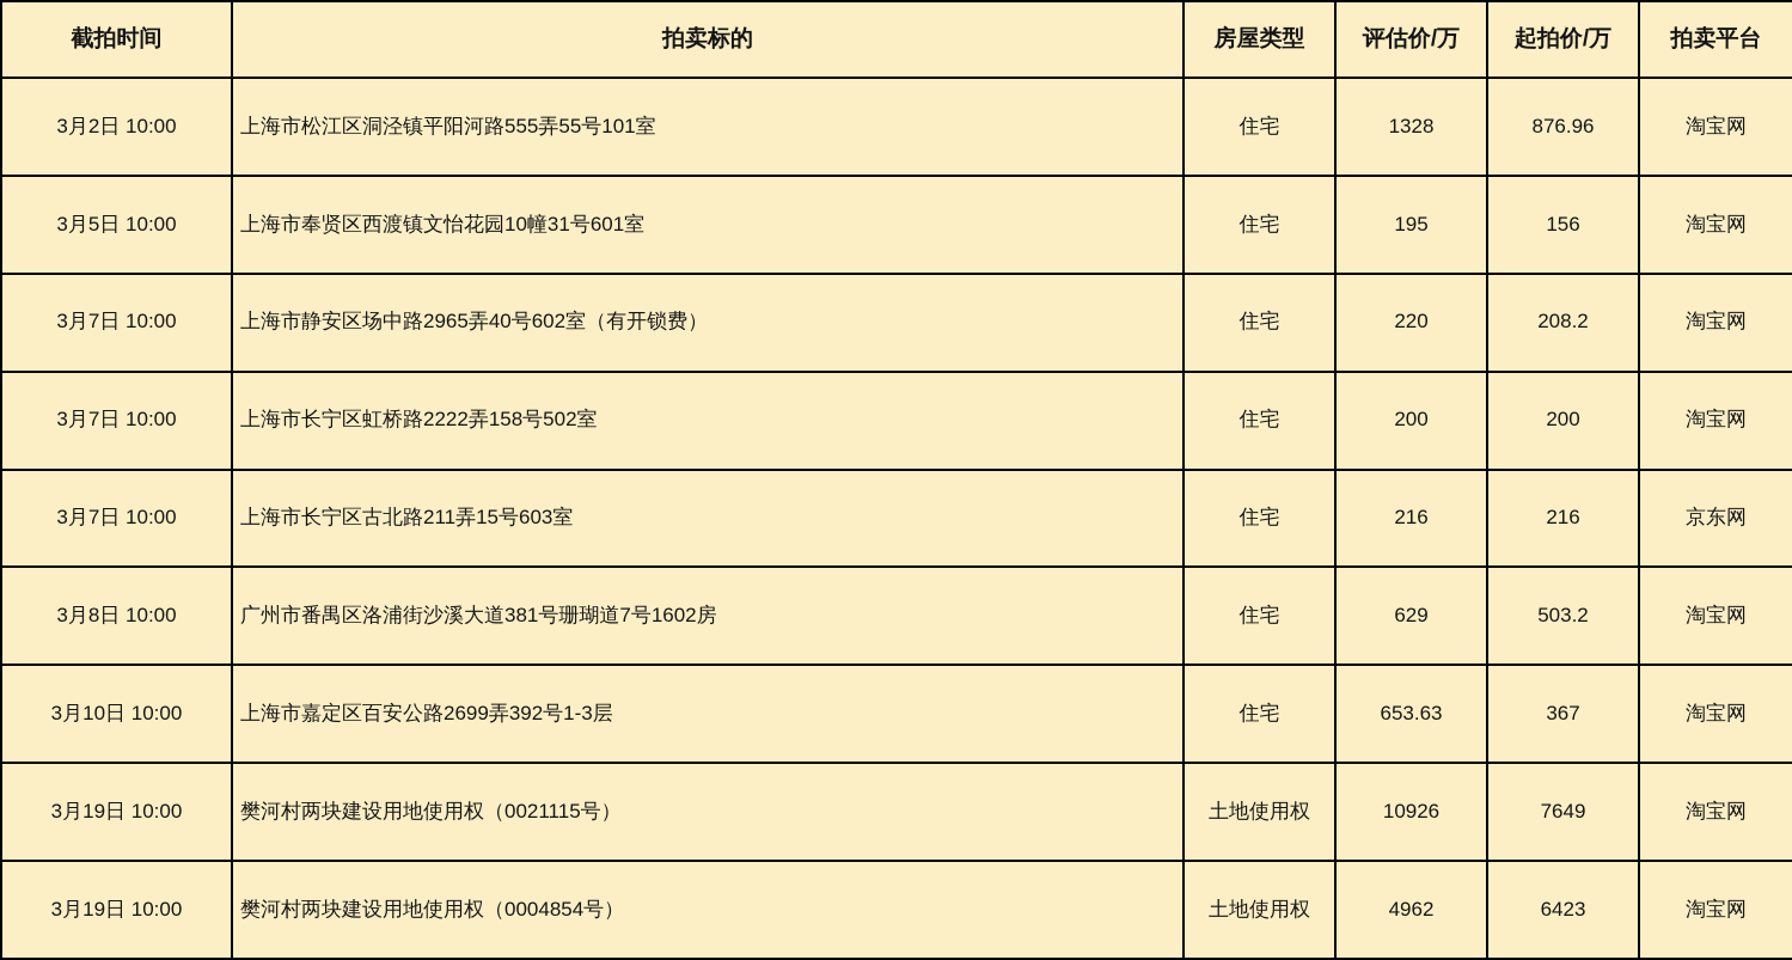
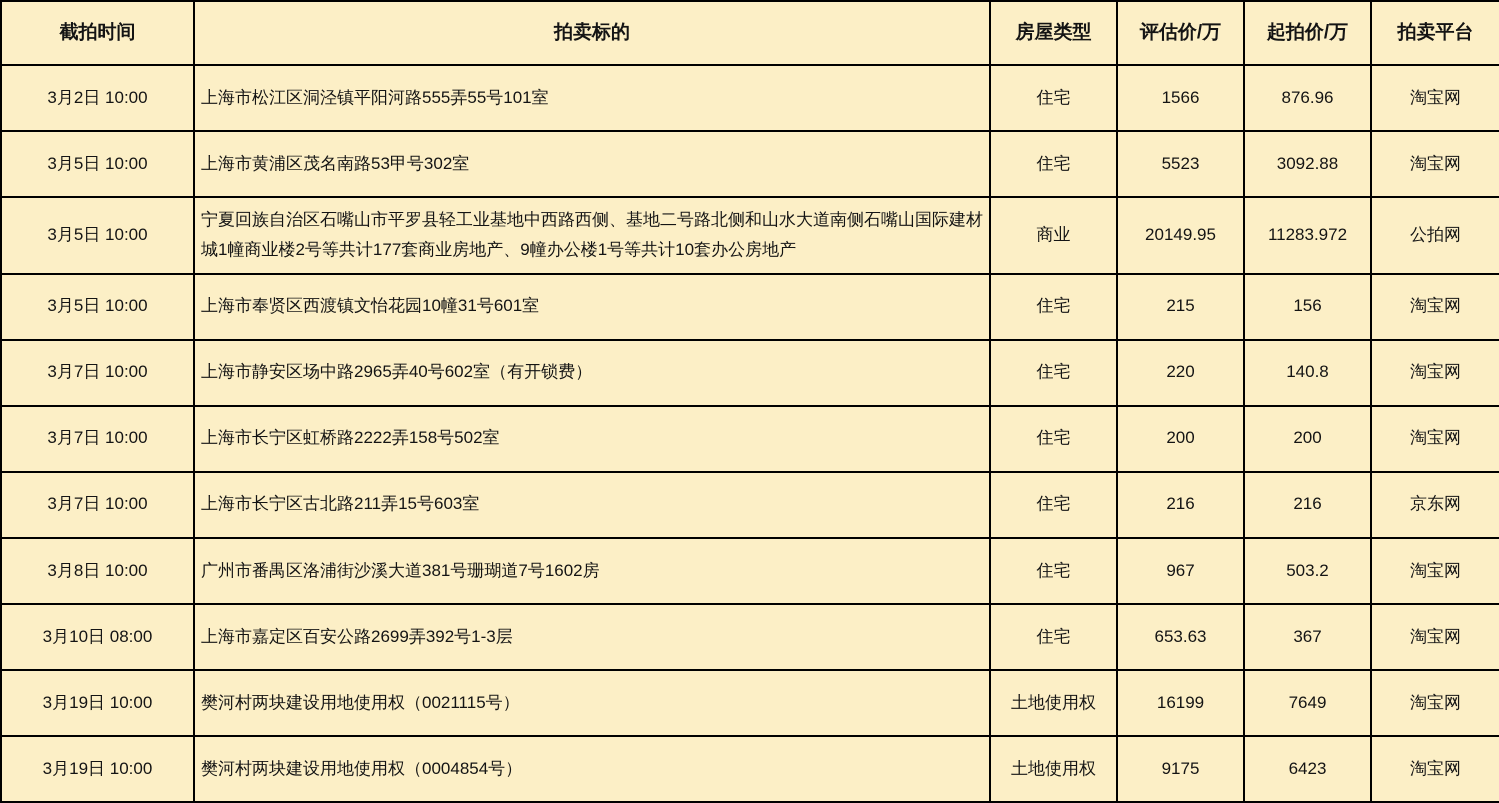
  截拍时间	拍卖标的	房屋类型	评估价/万	起拍价/万	拍卖平台
- 3月2日 10:00	上海市松江区洞泾镇平阳河路555弄55号101室	住宅	1328	876.96	淘宝网
+ 3月2日 10:00	上海市松江区洞泾镇平阳河路555弄55号101室	住宅	1566	876.96	淘宝网
+ 3月5日 10:00	上海市黄浦区茂名南路53甲号302室	住宅	5523	3092.88	淘宝网
+ 3月5日 10:00	宁夏回族自治区石嘴山市平罗县轻工业基地中西路西侧、基地二号路北侧和山水大道南侧石嘴山国际建材城1幢商业楼2号等共计177套商业房地产、9幢办公楼1号等共计10套办公房地产	商业	20149.95	11283.972	公拍网
- 3月5日 10:00	上海市奉贤区西渡镇文怡花园10幢31号601室	住宅	195	156	淘宝网
+ 3月5日 10:00	上海市奉贤区西渡镇文怡花园10幢31号601室	住宅	215	156	淘宝网
- 3月7日 10:00	上海市静安区场中路2965弄40号602室（有开锁费）	住宅	220	208.2	淘宝网
+ 3月7日 10:00	上海市静安区场中路2965弄40号602室（有开锁费）	住宅	220	140.8	淘宝网
  3月7日 10:00	上海市长宁区虹桥路2222弄158号502室	住宅	200	200	淘宝网
  3月7日 10:00	上海市长宁区古北路211弄15号603室	住宅	216	216	京东网
- 3月8日 10:00	广州市番禺区洛浦街沙溪大道381号珊瑚道7号1602房	住宅	629	503.2	淘宝网
+ 3月8日 10:00	广州市番禺区洛浦街沙溪大道381号珊瑚道7号1602房	住宅	967	503.2	淘宝网
- 3月10日 10:00	上海市嘉定区百安公路2699弄392号1-3层	住宅	653.63	367	淘宝网
+ 3月10日 08:00	上海市嘉定区百安公路2699弄392号1-3层	住宅	653.63	367	淘宝网
- 3月19日 10:00	樊河村两块建设用地使用权（0021115号）	土地使用权	10926	7649	淘宝网
+ 3月19日 10:00	樊河村两块建设用地使用权（0021115号）	土地使用权	16199	7649	淘宝网
- 3月19日 10:00	樊河村两块建设用地使用权（0004854号）	土地使用权	4962	6423	淘宝网
+ 3月19日 10:00	樊河村两块建设用地使用权（0004854号）	土地使用权	9175	6423	淘宝网
